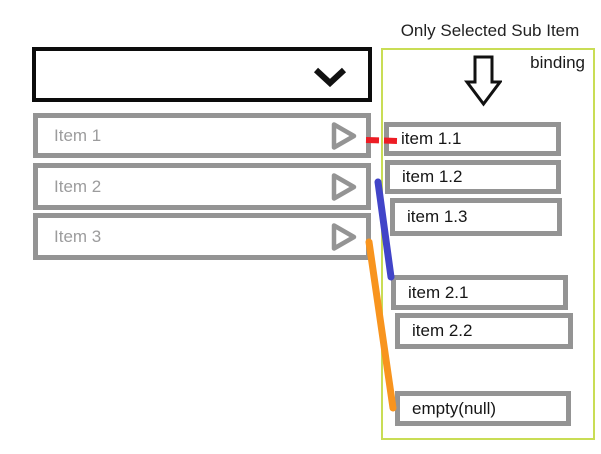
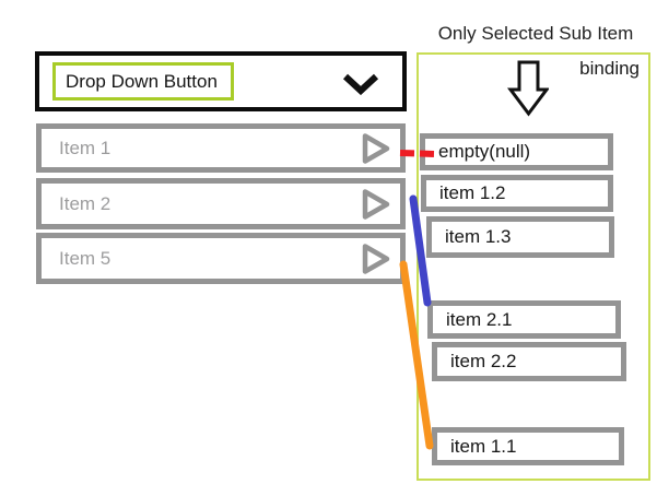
+ Drop Down Button
  Item 1
  Item 2
- Item 3
+ Item 5
  Only Selected Sub Item
  binding
- item 1.1
+ empty(null)
  item 1.2
  item 1.3
  item 2.1
  item 2.2
- empty(null)
+ item 1.1
